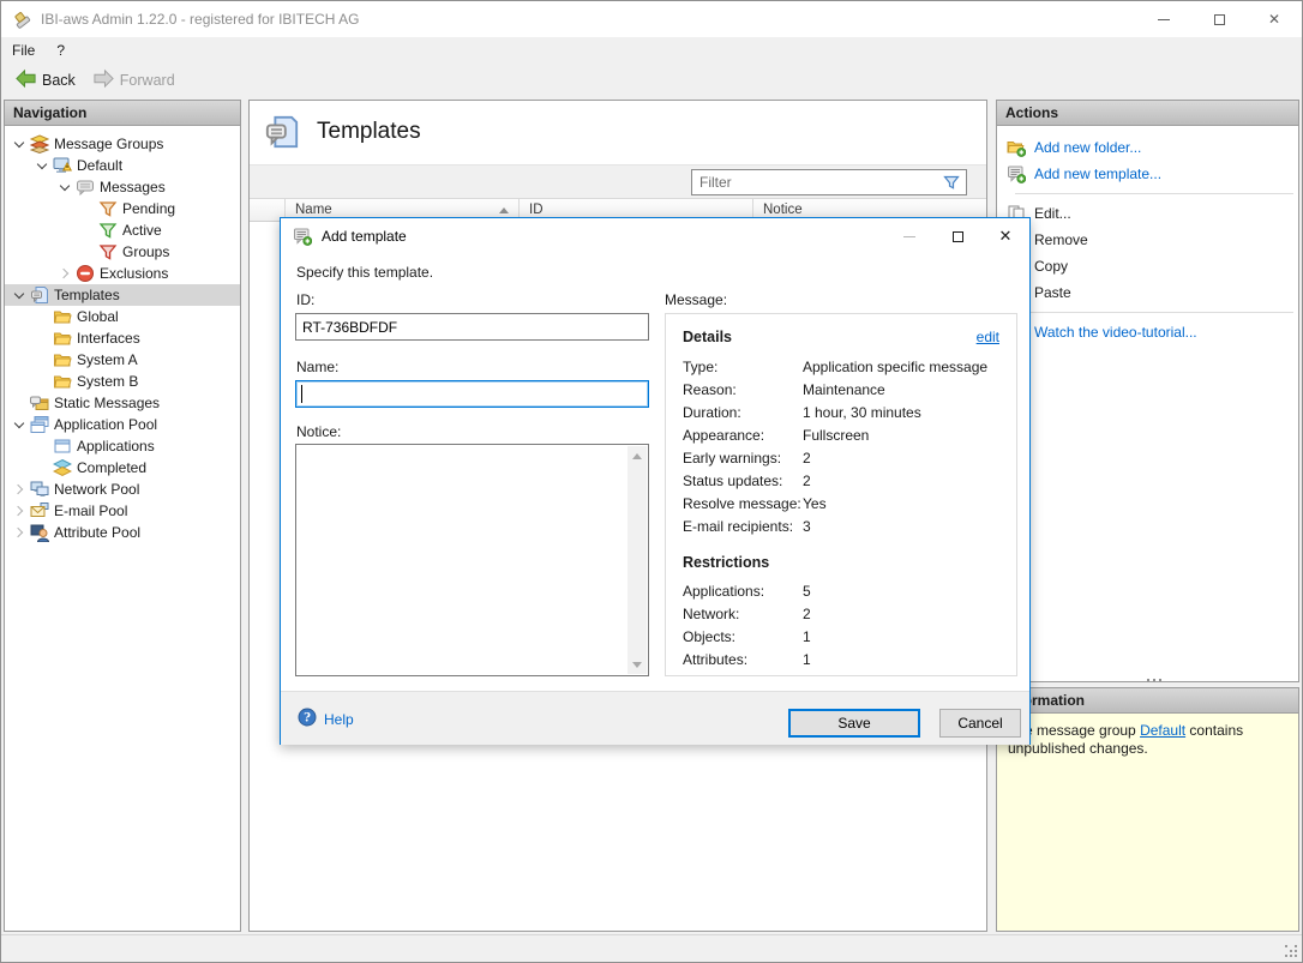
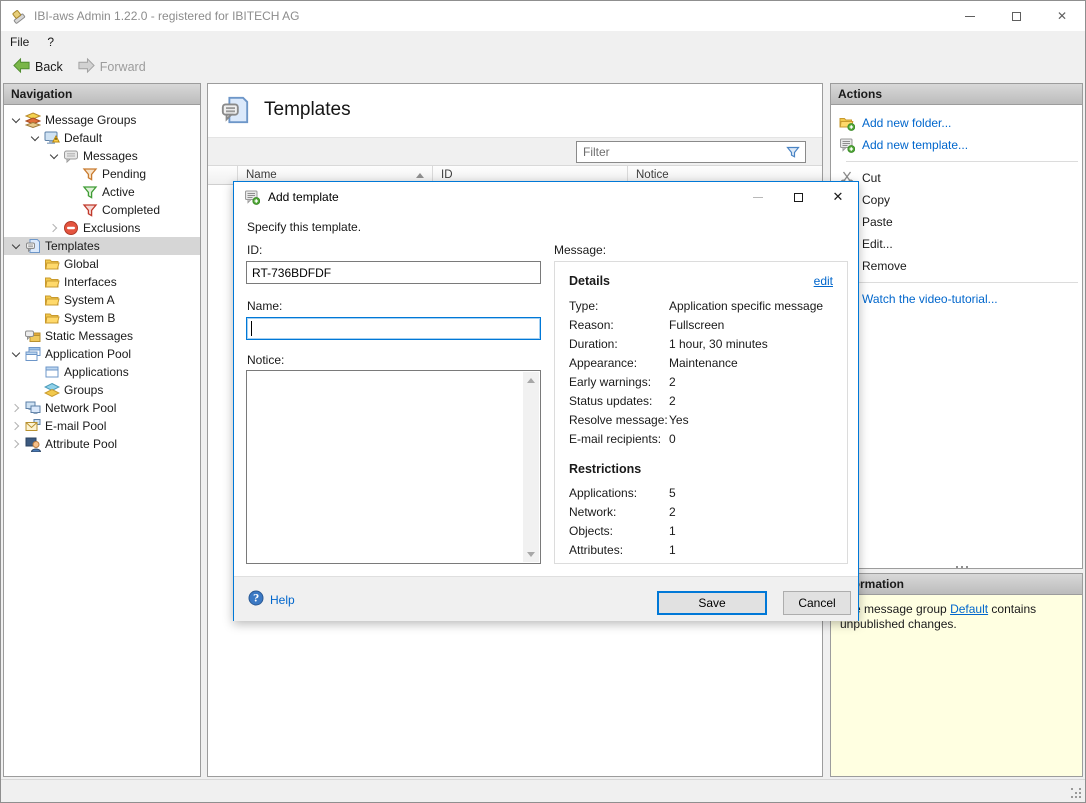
  IBI-aws Admin 1.22.0 - registered for IBITECH AG
  File
  ?
  Back
  Forward
  Navigation
  Message Groups
  Default
  Messages
  Pending
  Active
- Groups
+ Completed
  Exclusions
  Templates
  Global
  Interfaces
  System A
  System B
  Static Messages
  Application Pool
  Applications
- Completed
+ Groups
  Network Pool
  E-mail Pool
  Attribute Pool
  Templates
  Filter
  Name
  ID
  Notice
  Actions
  Add new folder...
  Add new template...
+ Cut
- Edit...
+ Copy
- Remove
+ Paste
- Copy
+ Edit...
- Paste
+ Remove
  Watch the video-tutorial...
  message group Default contains unpublished changes.
  Add template
  Specify this template.
  ID:
  RT-736BDFDF
  Name:
  Notice:
  Message:
  Details
  edit
  Type:
  Application specific message
  Reason:
- Maintenance
+ Fullscreen
  Duration:
  1 hour, 30 minutes
  Appearance:
- Fullscreen
+ Maintenance
  Early warnings:
  2
  Status updates:
  2
  Resolve message:
  Yes
  E-mail recipients:
- 3
+ 0
  Restrictions
  Applications:
  5
  Network:
  2
  Objects:
  1
  Attributes:
  1
  ?
  Help
  Save
  Cancel
